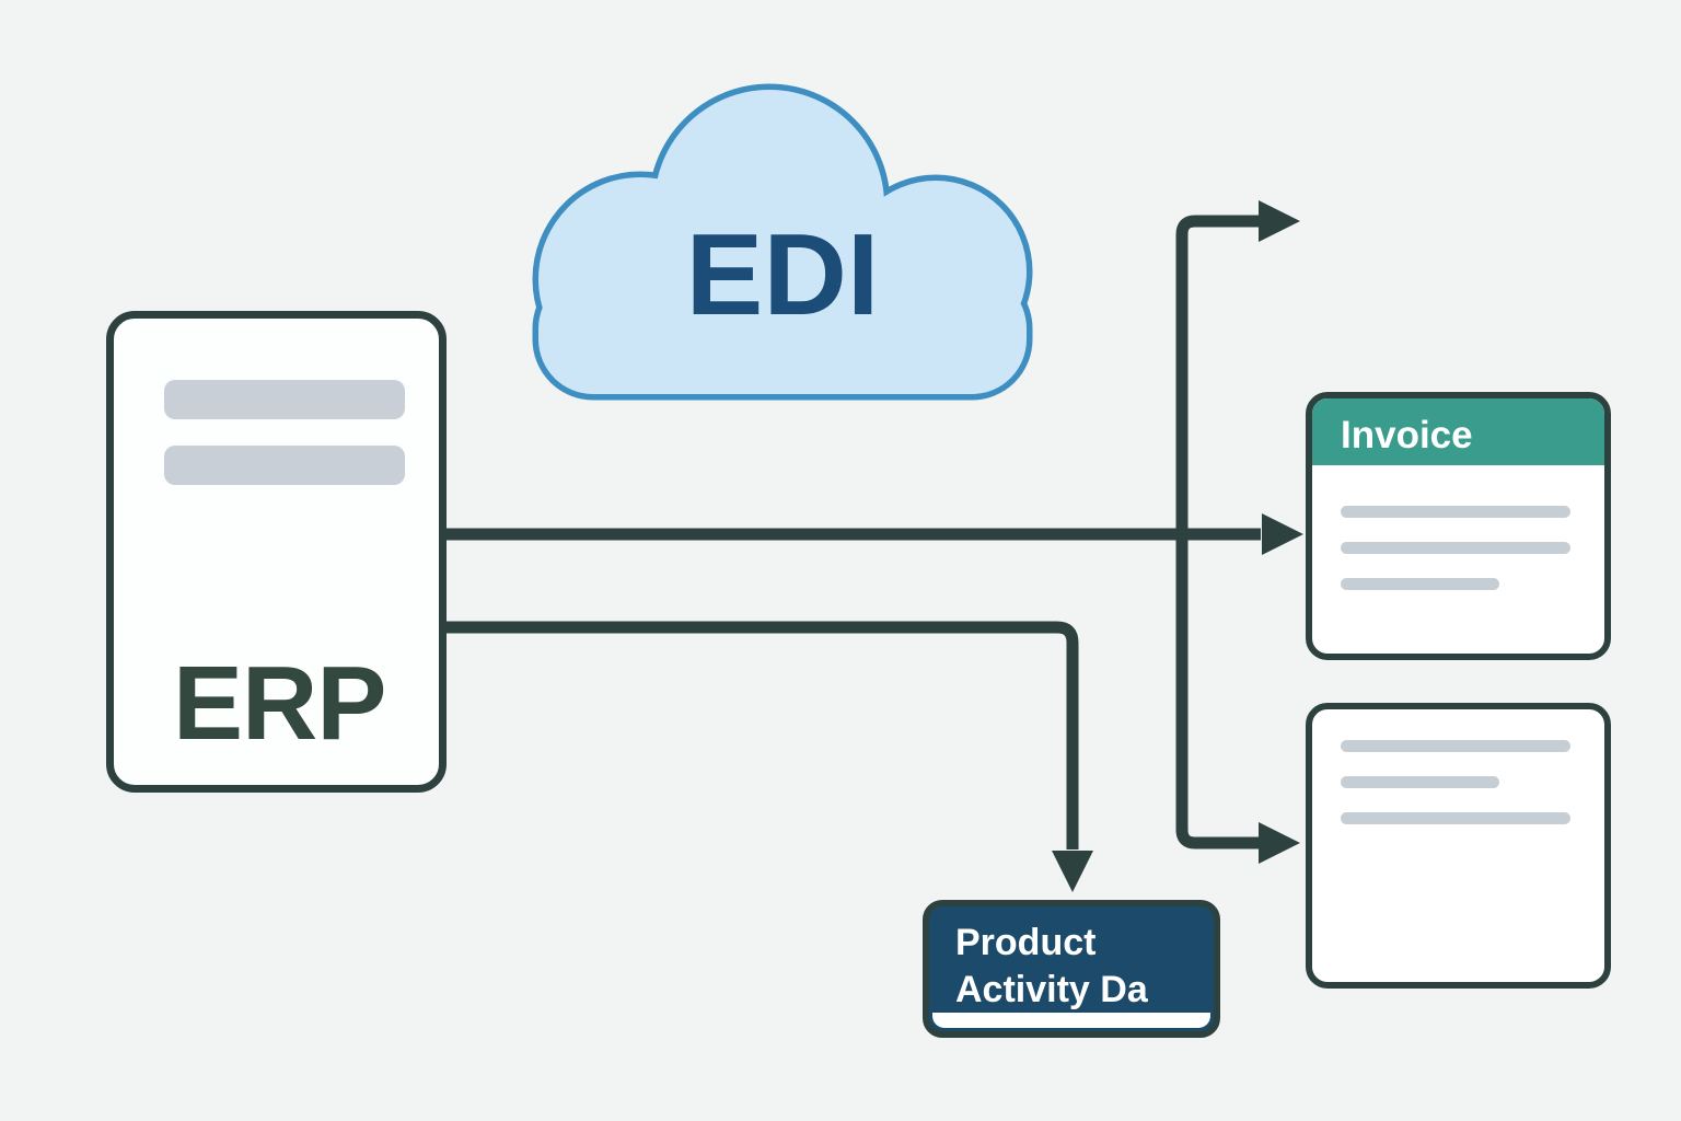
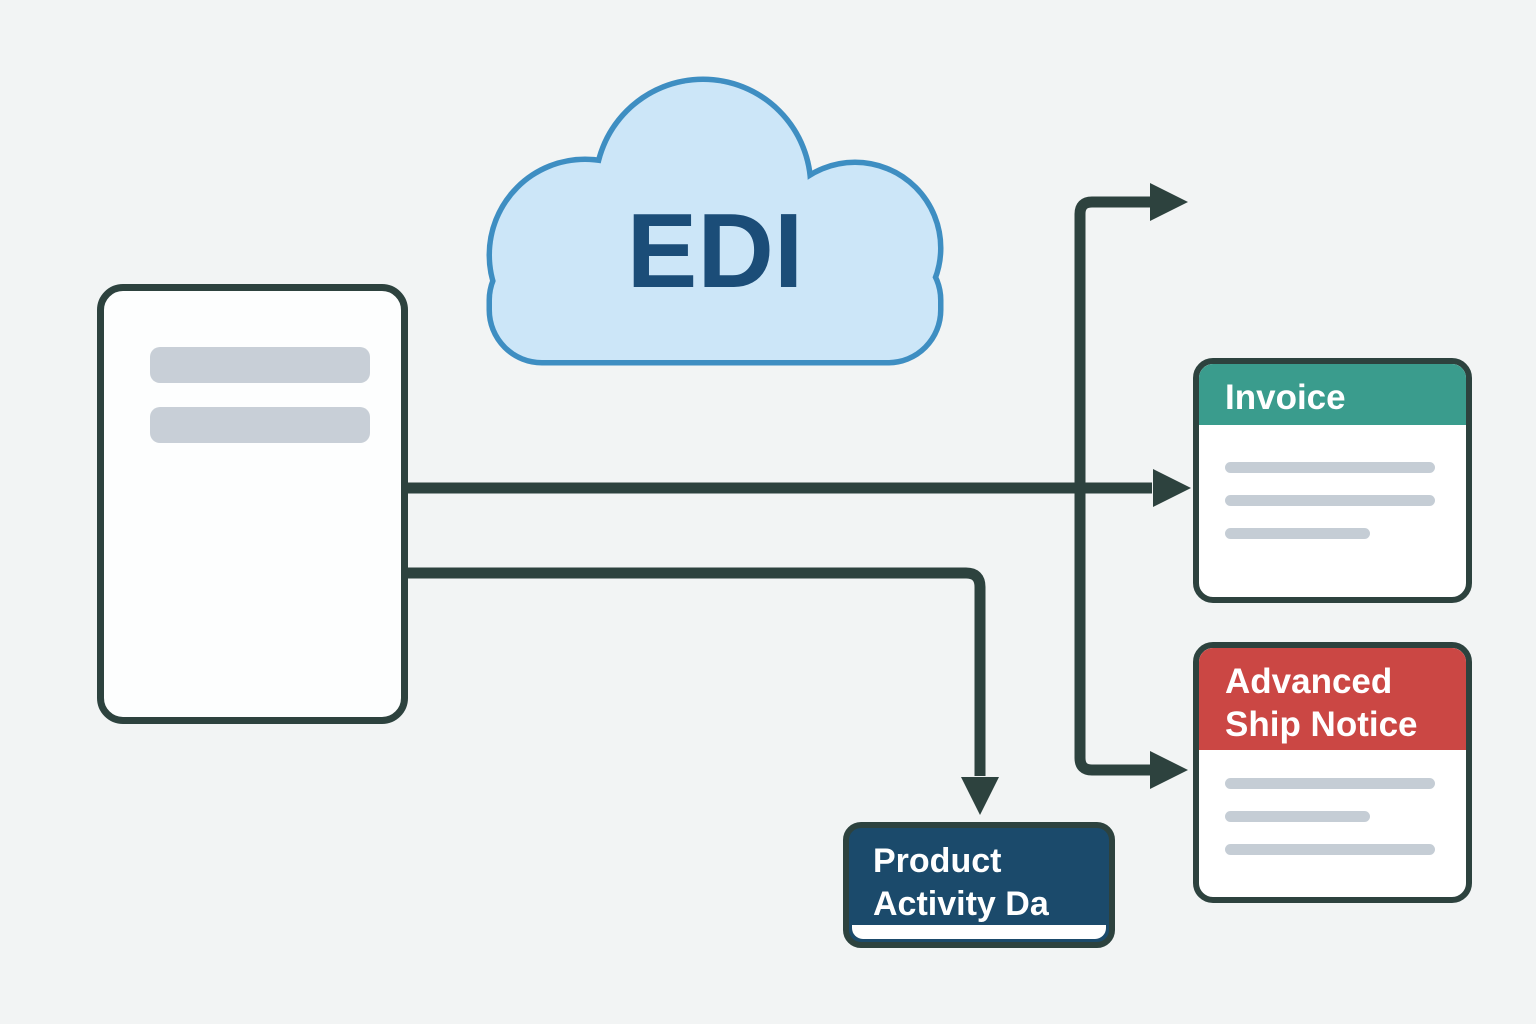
  EDI
- ERP
  Invoice
+ Advanced Ship Notice
  Product Activity Da
